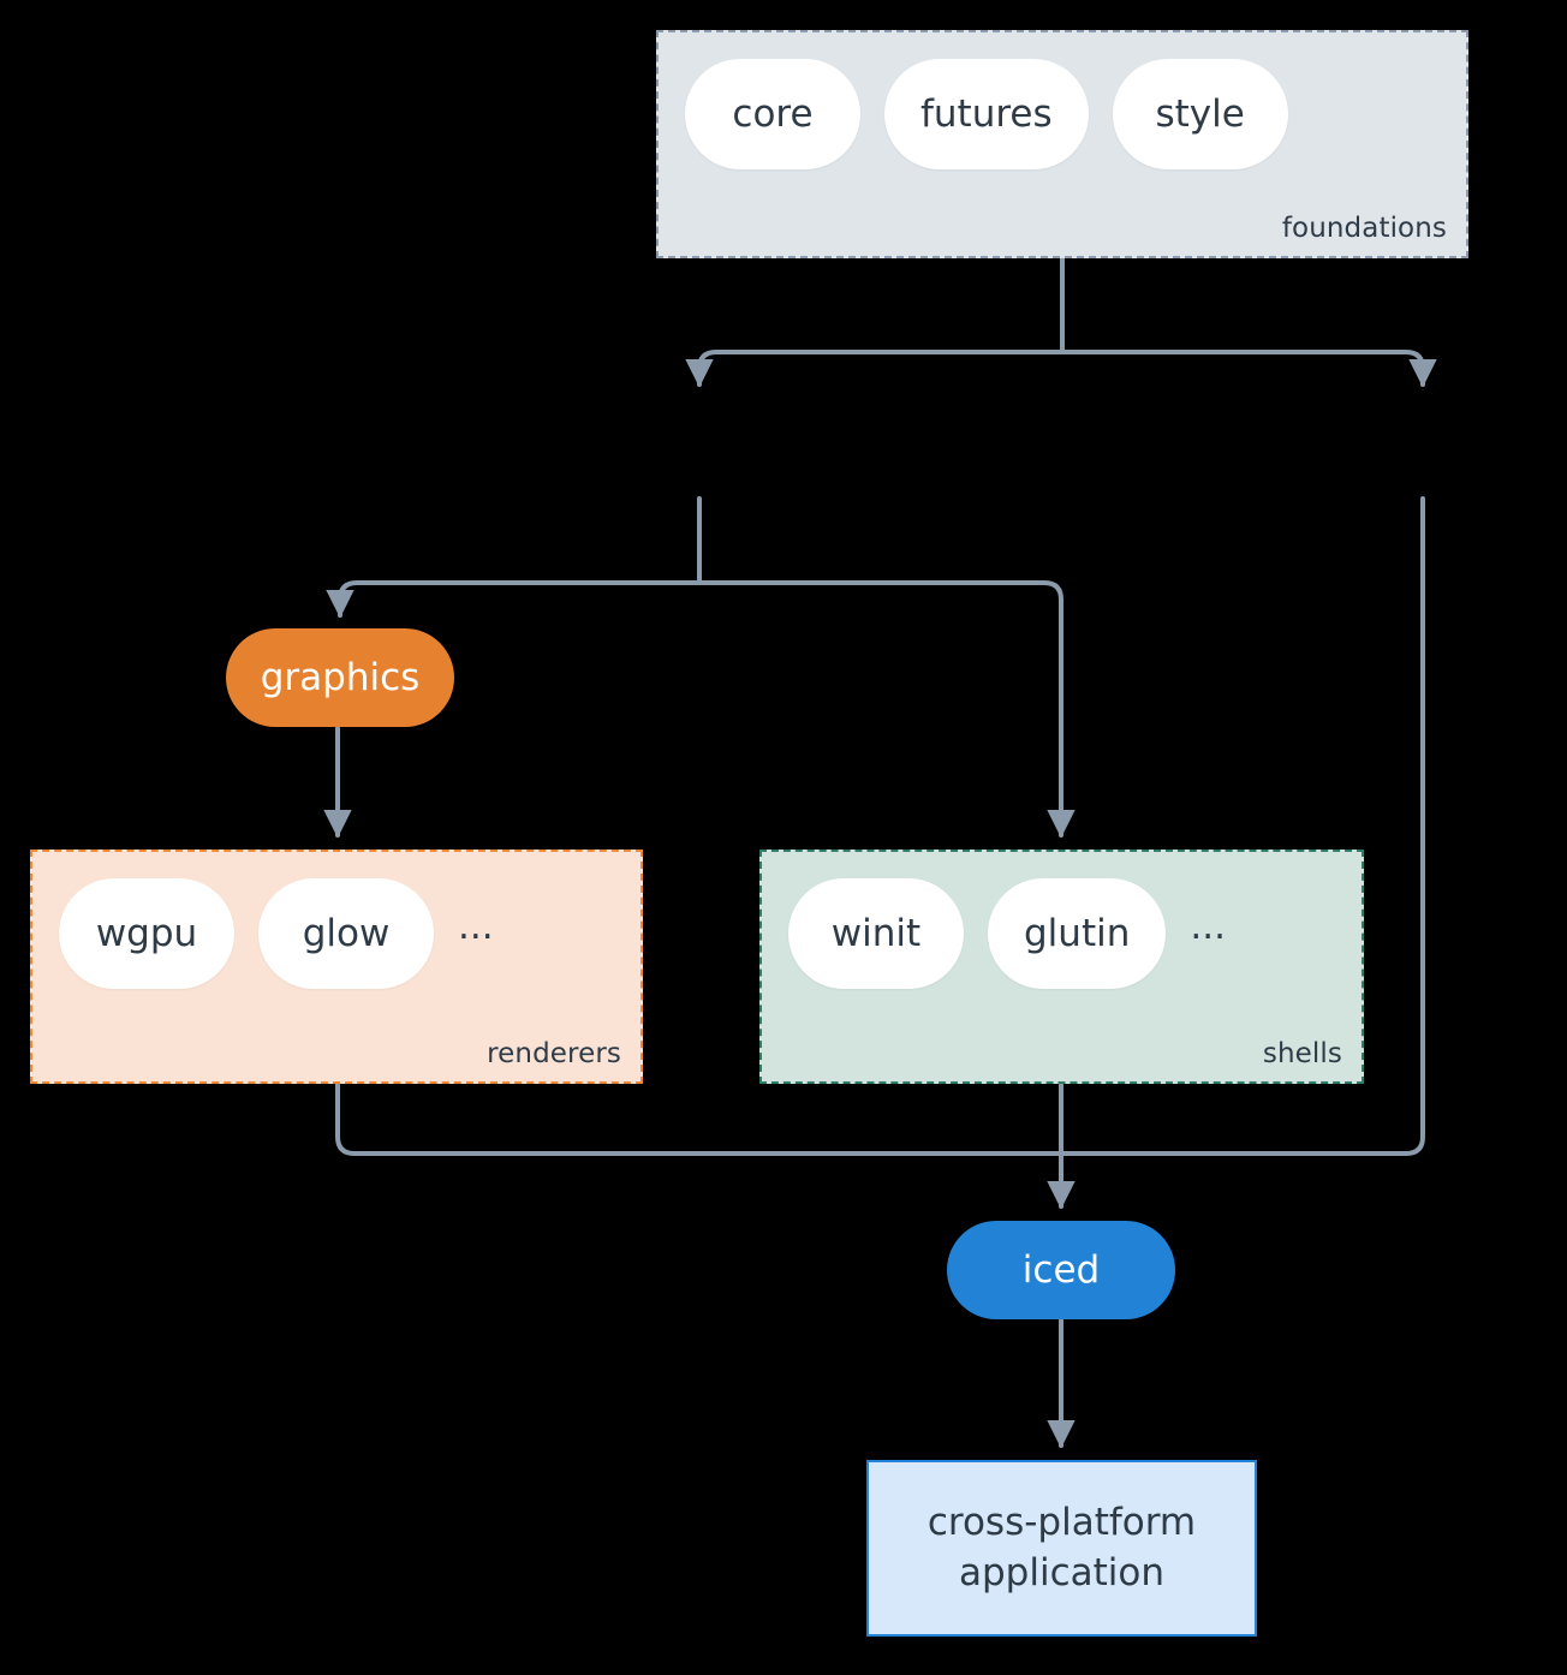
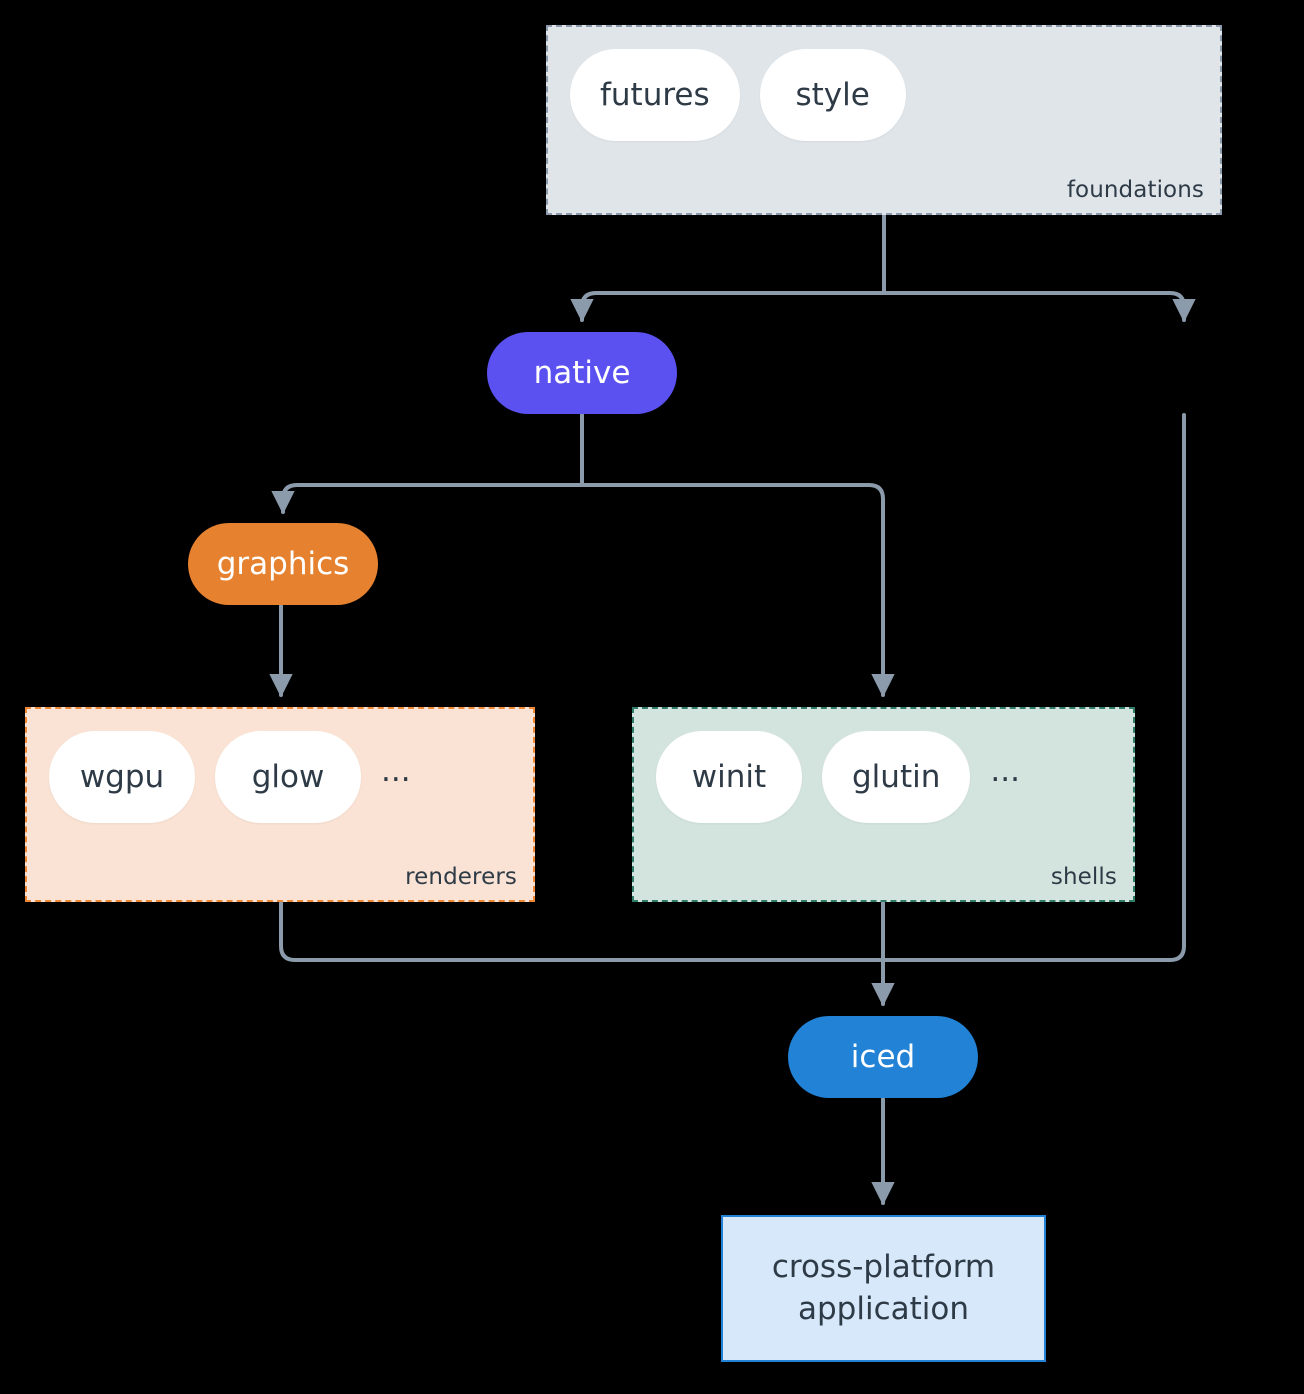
- core
  futures
  style
  foundations
  wgpu
  glow
  ...
  renderers
  winit
  glutin
  ...
  shells
+ native
  graphics
  iced
  cross-platform
  application
